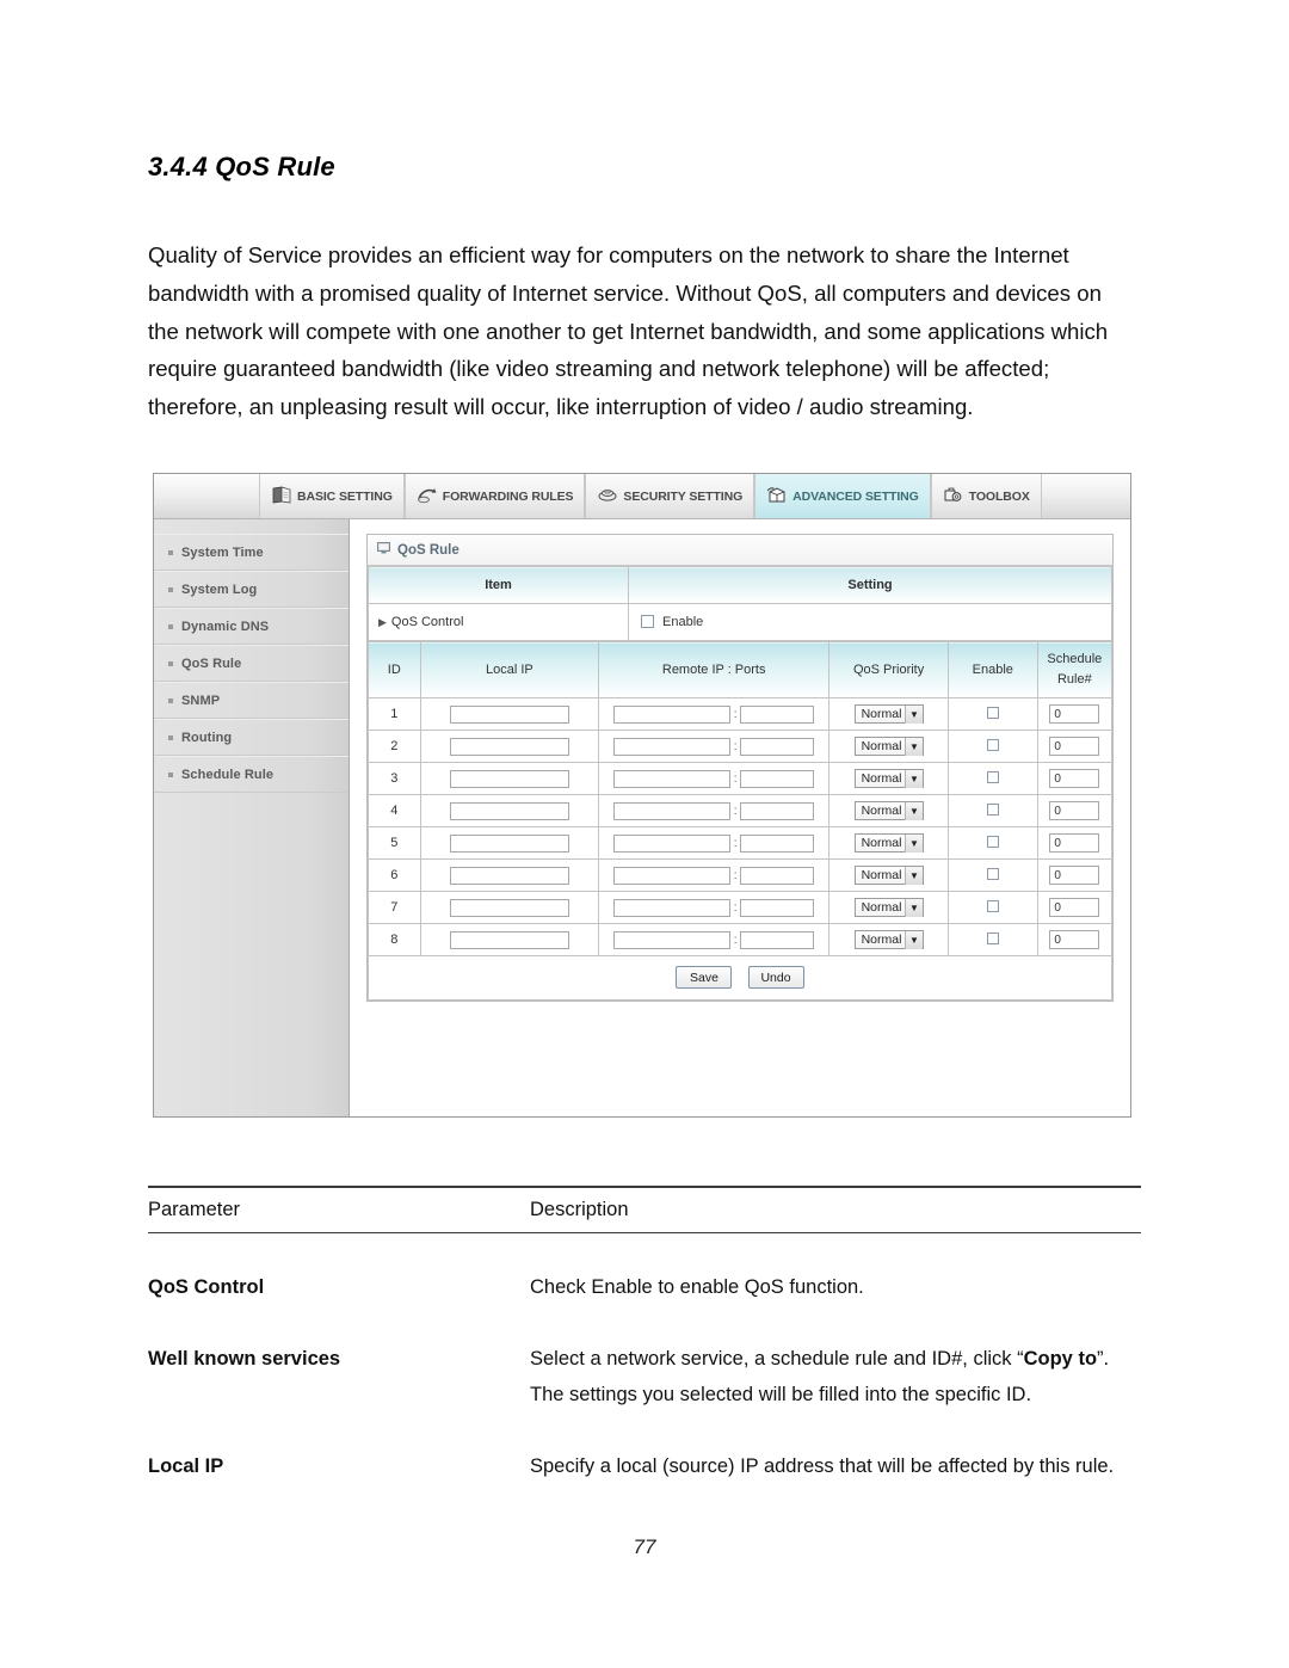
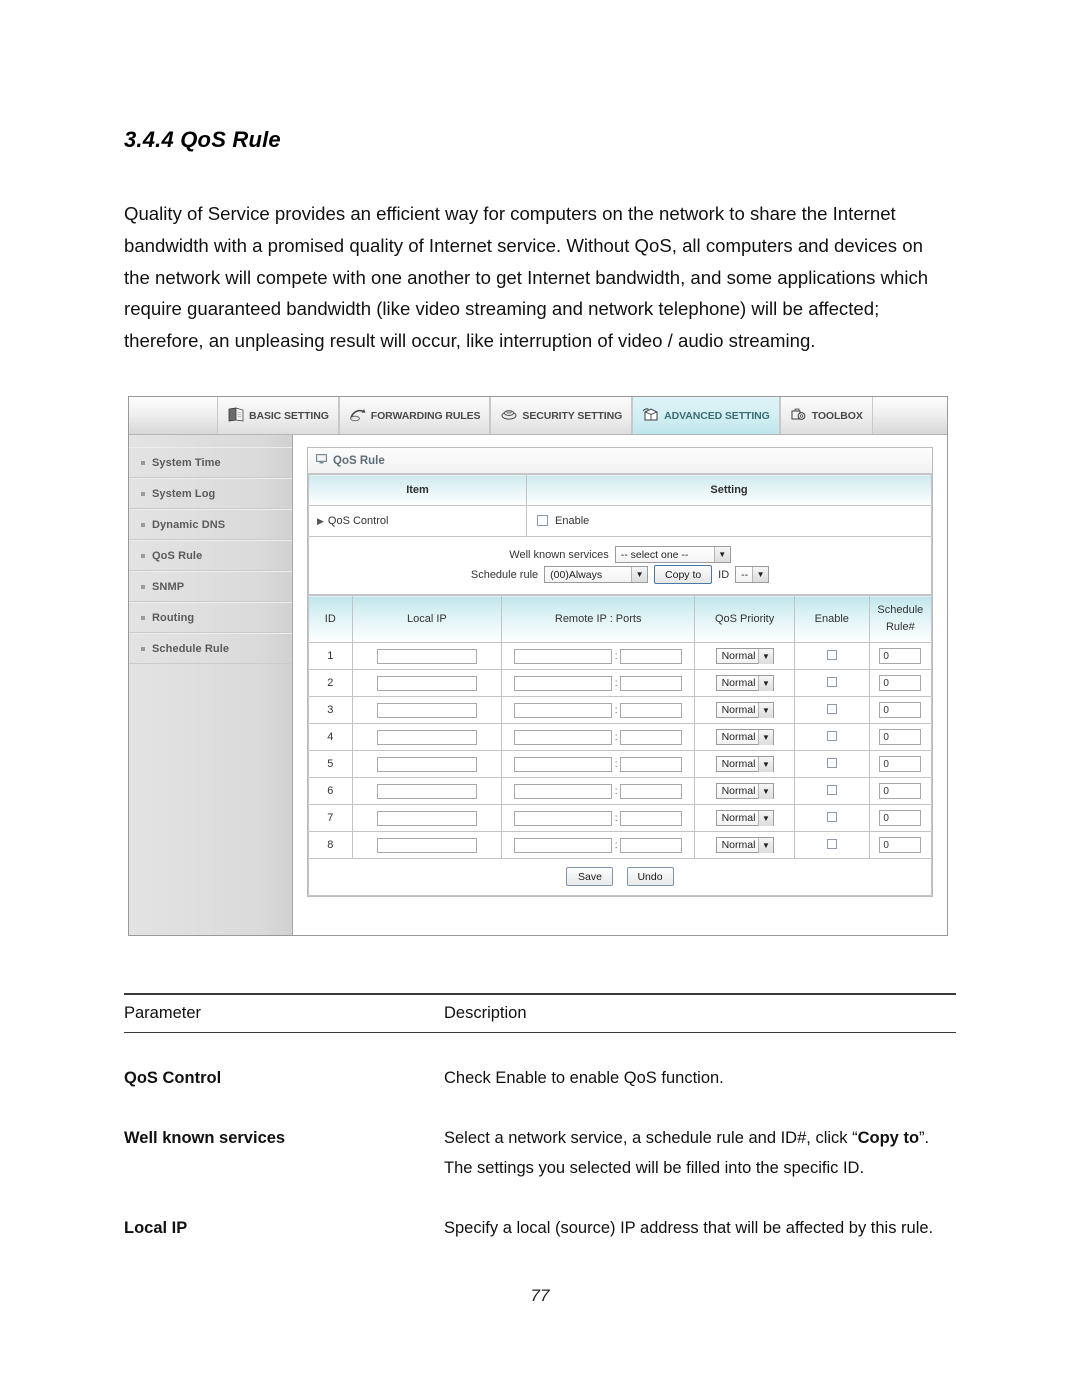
  3.4.4 QoS Rule
  Quality of Service provides an efficient way for computers on the network to share the Internet bandwidth with a promised quality of Internet service. Without QoS, all computers and devices on the network will compete with one another to get Internet bandwidth, and some applications which require guaranteed bandwidth (like video streaming and network telephone) will be affected; therefore, an unpleasing result will occur, like interruption of video / audio streaming.
  BASIC SETTING
  FORWARDING RULES
  SECURITY SETTING
  ADVANCED SETTING
  TOOLBOX
  System Time
  System Log
  Dynamic DNS
  QoS Rule
  SNMP
  Routing
  Schedule Rule
  QoS Rule
  Item	Setting
  ▶ QoS Control	Enable
+ Well known services -- select one -- ▼ Schedule rule (00)Always ▼ Copy to ID -- ▼
  ID	Local IP	Remote IP : Ports	QoS Priority	Enable	Schedule Rule#
  1		:	Normal ▼		0
  2		:	Normal ▼		0
  3		:	Normal ▼		0
  4		:	Normal ▼		0
  5		:	Normal ▼		0
  6		:	Normal ▼		0
  7		:	Normal ▼		0
  8		:	Normal ▼		0
  Save Undo
  Parameter
  Description
  QoS Control
  Check Enable to enable QoS function.
  Well known services
  Select a network service, a schedule rule and ID#, click “Copy to”. The settings you selected will be filled into the specific ID.
  Local IP
  Specify a local (source) IP address that will be affected by this rule.
  77
